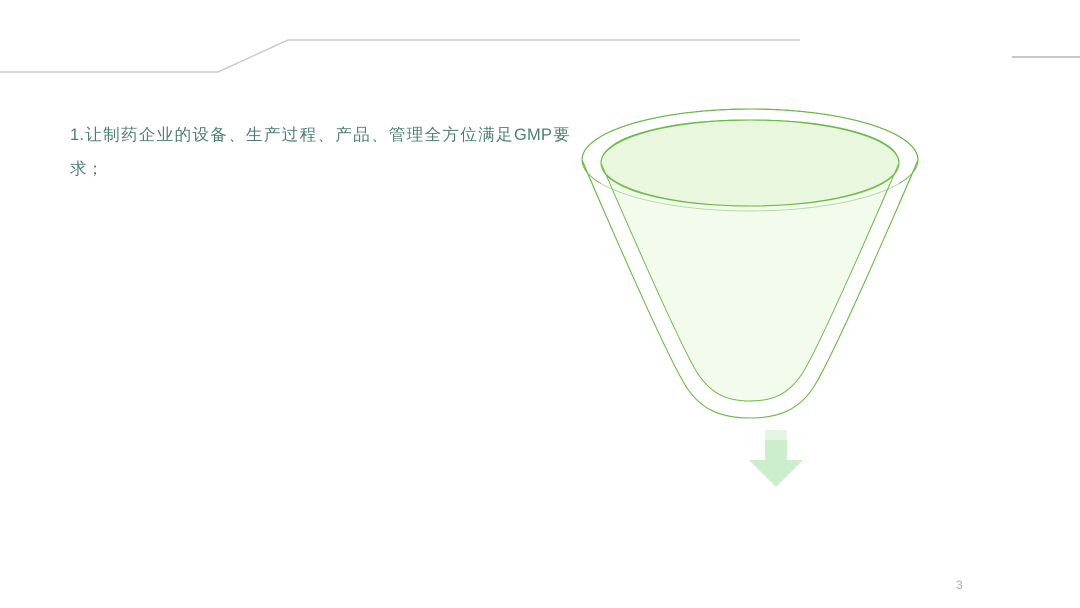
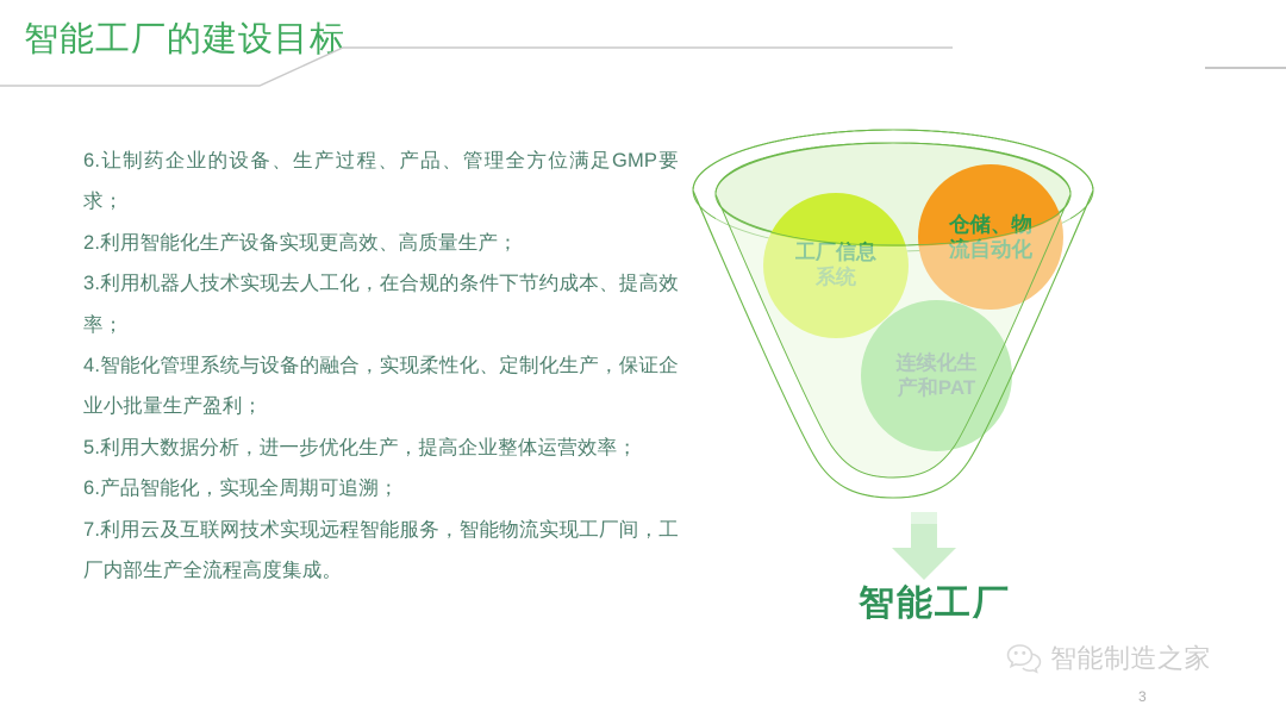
+ 智能工厂的建设目标
- 1.让制药企业的设备、生产过程、产品、管理全方位满足GMP要求；
+ 6.让制药企业的设备、生产过程、产品、管理全方位满足GMP要求；
+ 2.利用智能化生产设备实现更高效、高质量生产；
+ 3.利用机器人技术实现去人工化，在合规的条件下节约成本、提高效率；
+ 4.智能化管理系统与设备的融合，实现柔性化、定制化生产，保证企业小批量生产盈利；
+ 5.利用大数据分析，进一步优化生产，提高企业整体运营效率；
+ 6.产品智能化，实现全周期可追溯；
+ 7.利用云及互联网技术实现远程智能服务，智能物流实现工厂间，工厂内部生产全流程高度集成。
+ 工厂信息
+ 系统
+ 仓储、物
+ 流自动化
+ 连续化生
+ 产和PAT
+ 智能工厂
+ 智能制造之家
  3
